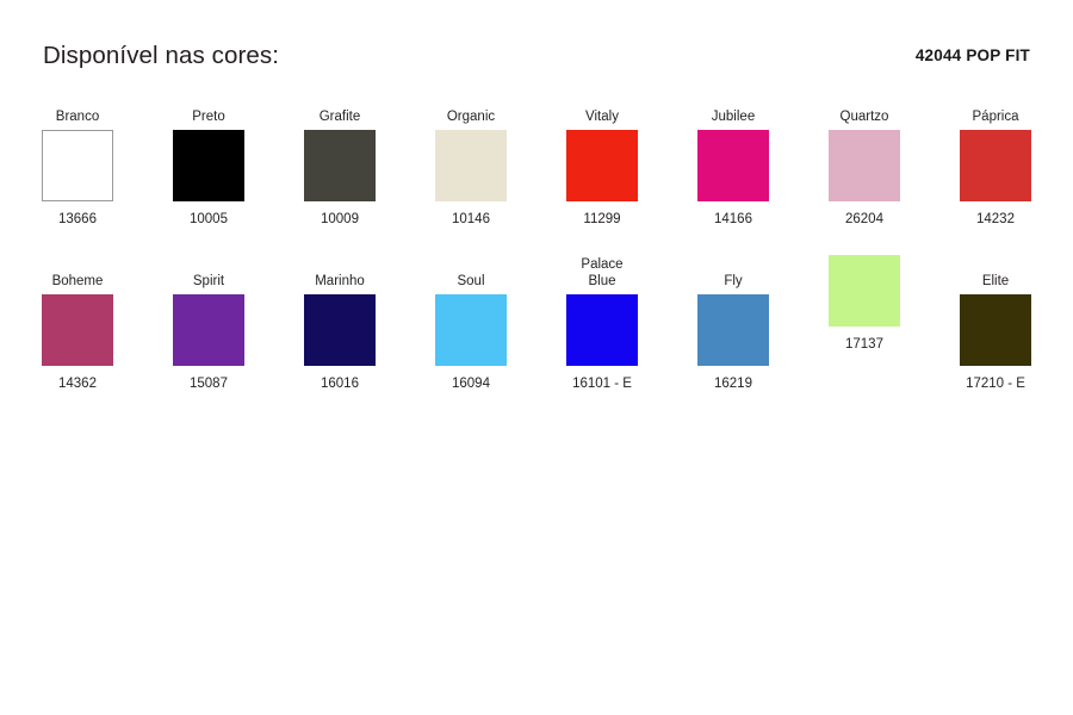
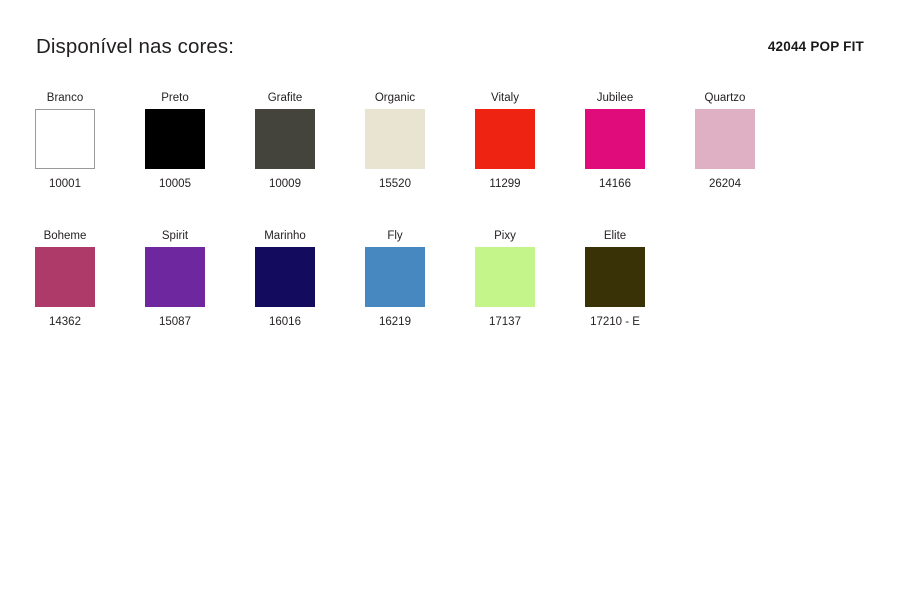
  Disponível nas cores:
  42044 POP FIT
  Branco
- 13666
+ 10001
  Preto
  10005
  Grafite
  10009
  Organic
- 10146
+ 15520
  Vitaly
  11299
  Jubilee
  14166
  Quartzo
  26204
- Páprica
- 14232
  Boheme
  14362
  Spirit
  15087
  Marinho
  16016
- Soul
- 16094
- Palace
- Blue
- 16101 - E
  Fly
  16219
+ Pixy
  17137
  Elite
  17210 - E
